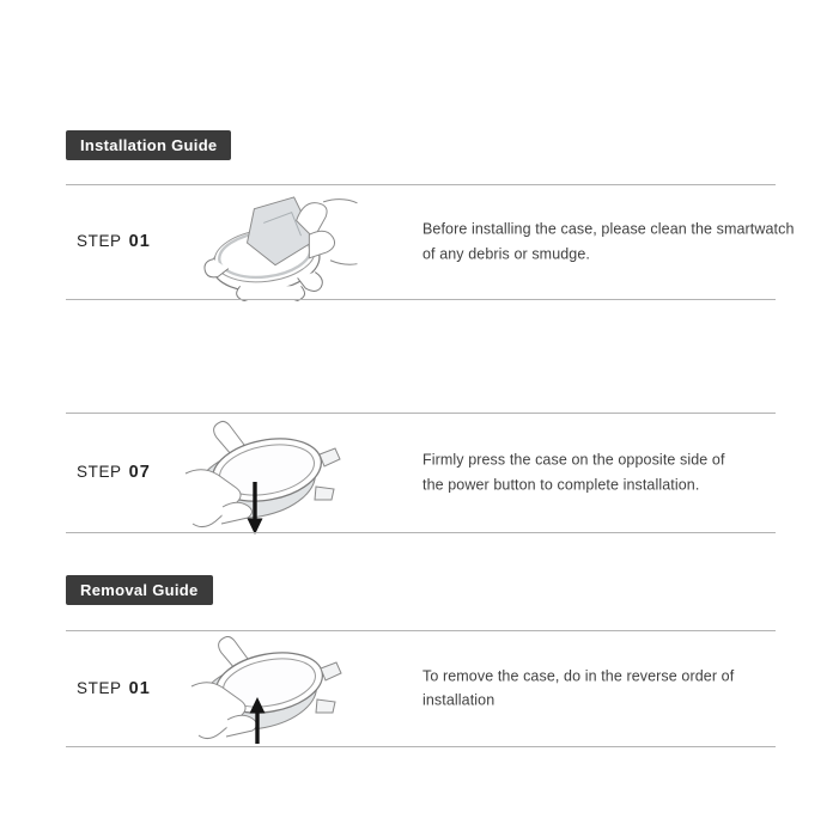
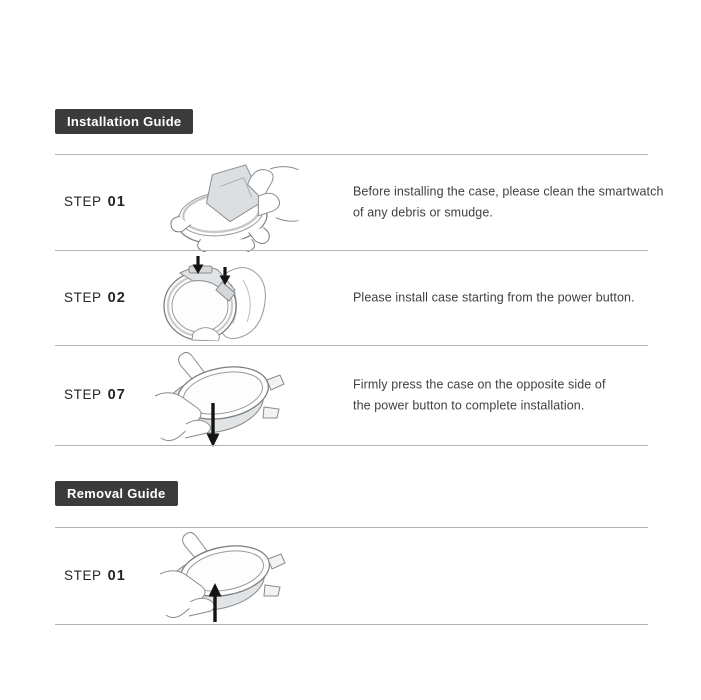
  Installation Guide
  STEP 01
  Before installing the case, please clean the smartwatch
  of any debris or smudge.
+ STEP 02
+ Please install case starting from the power button.
  STEP 07
  Firmly press the case on the opposite side of
  the power button to complete installation.
  Removal Guide
  STEP 01
- To remove the case, do in the reverse order of installation
